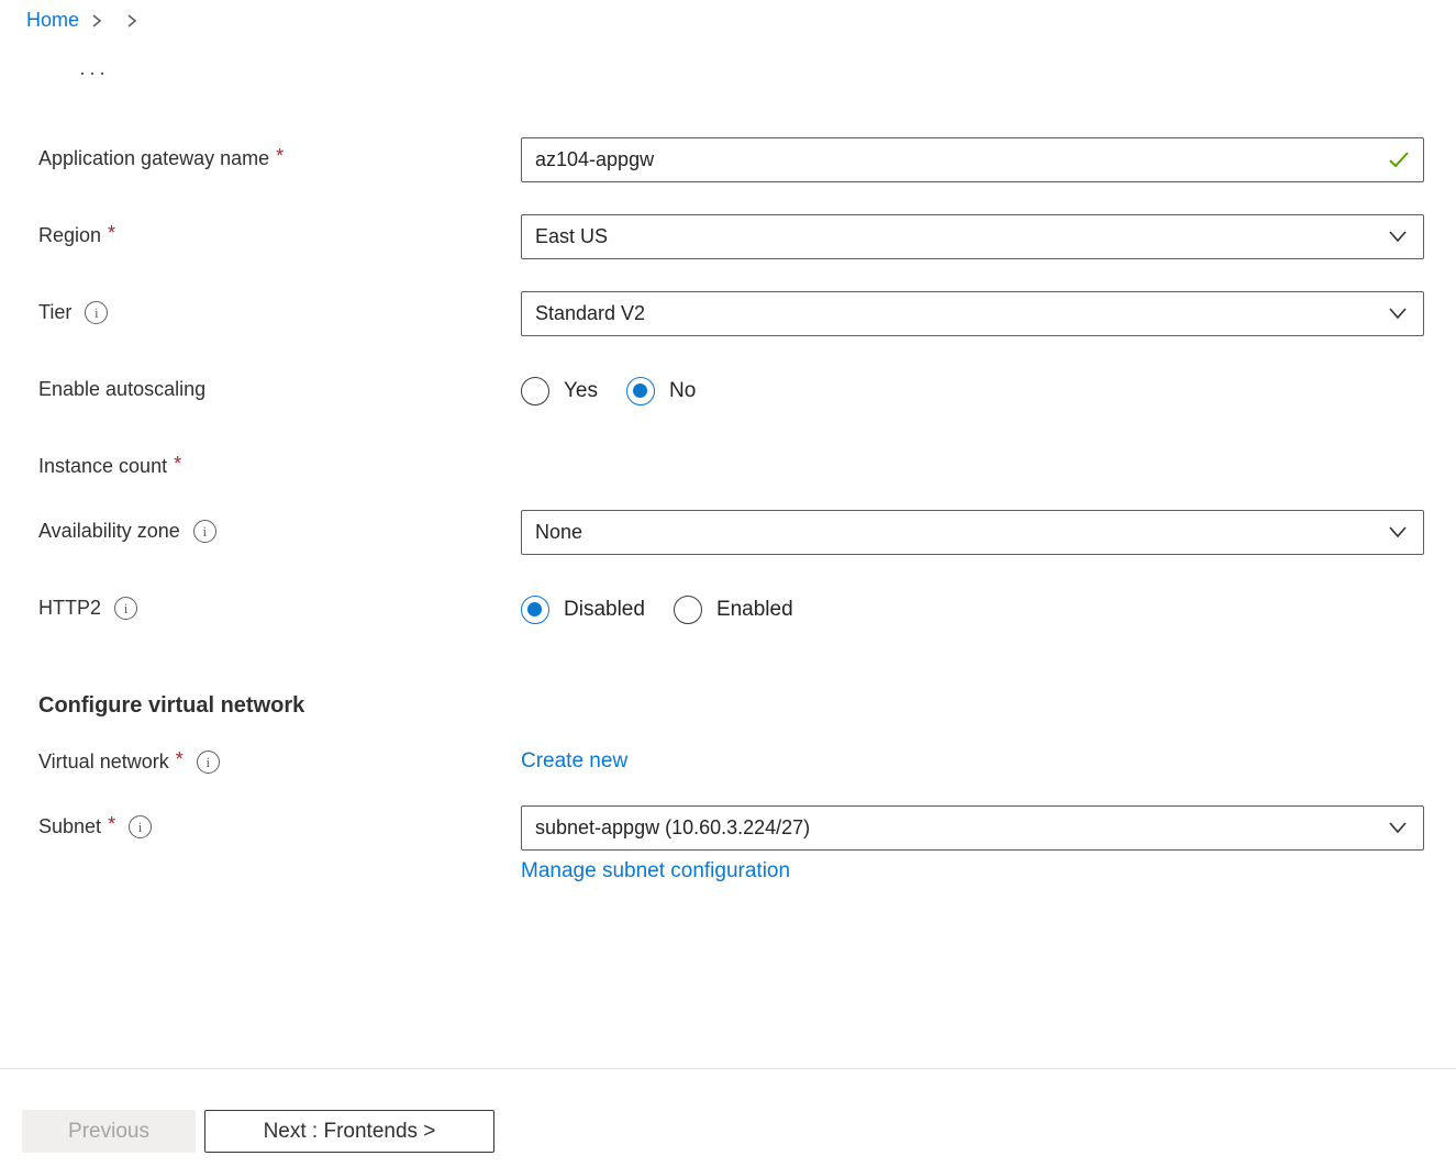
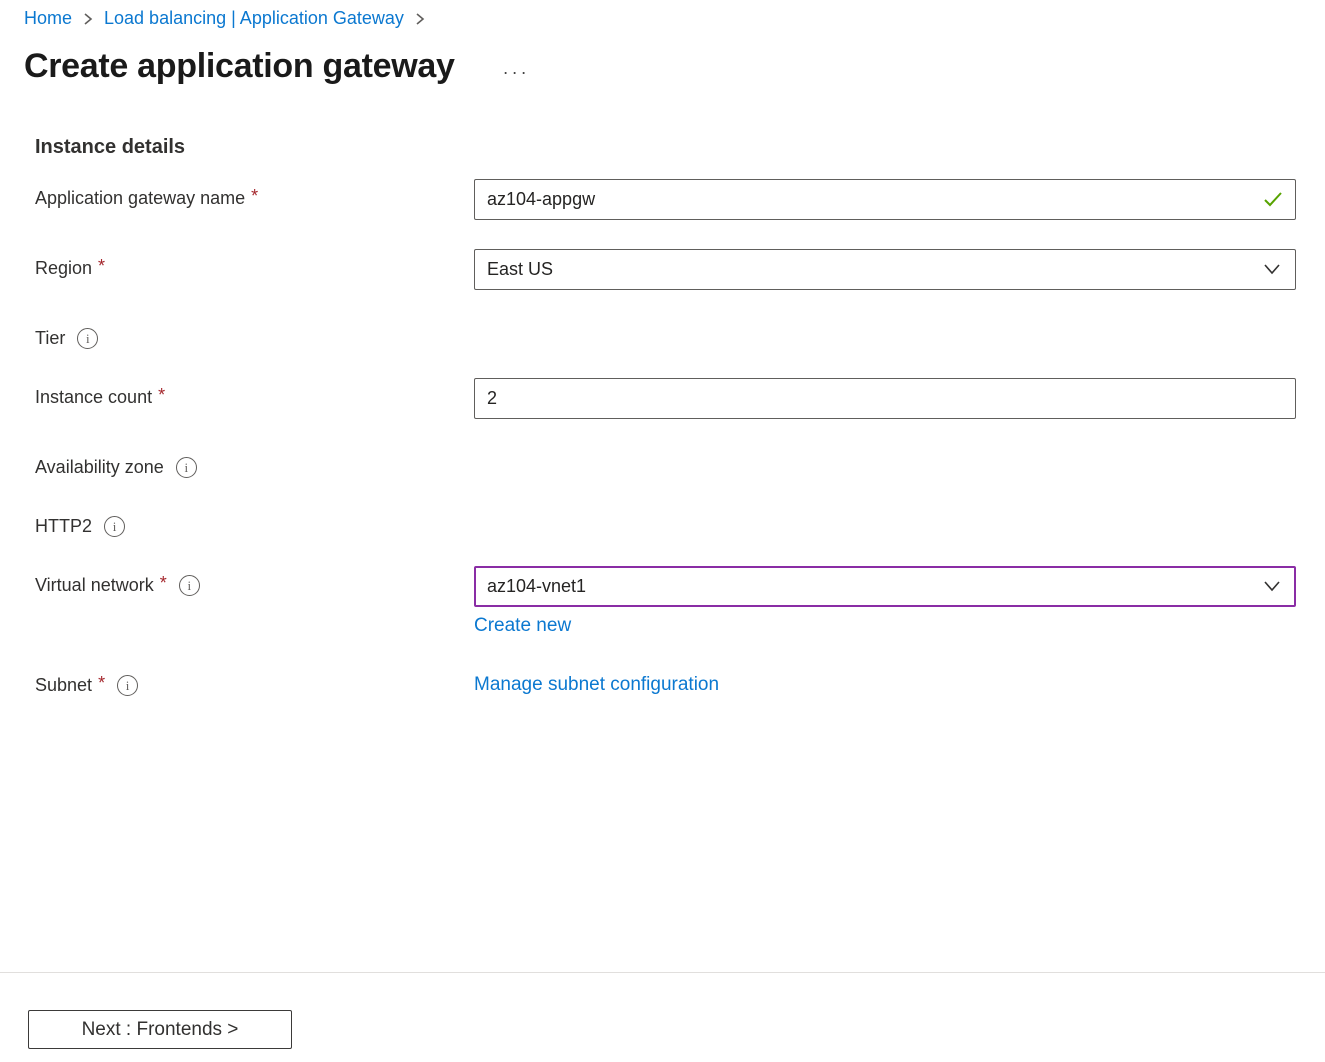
  Home
+ Load balancing | Application Gateway
+ Create application gateway
  ···
+ Instance details
  Application gateway name
  *
  az104-appgw
  Region
  *
  East US
  Tier
  i
- Standard V2
- Enable autoscaling
- Yes
- No
  Instance count
  *
+ 2
  Availability zone
  i
- None
  HTTP2
  i
- Disabled
- Enabled
- Configure virtual network
  Virtual network
  *
  i
+ az104-vnet1
  Create new
  Subnet
  *
  i
- subnet-appgw (10.60.3.224/27)
  Manage subnet configuration
- Previous
  Next : Frontends >
